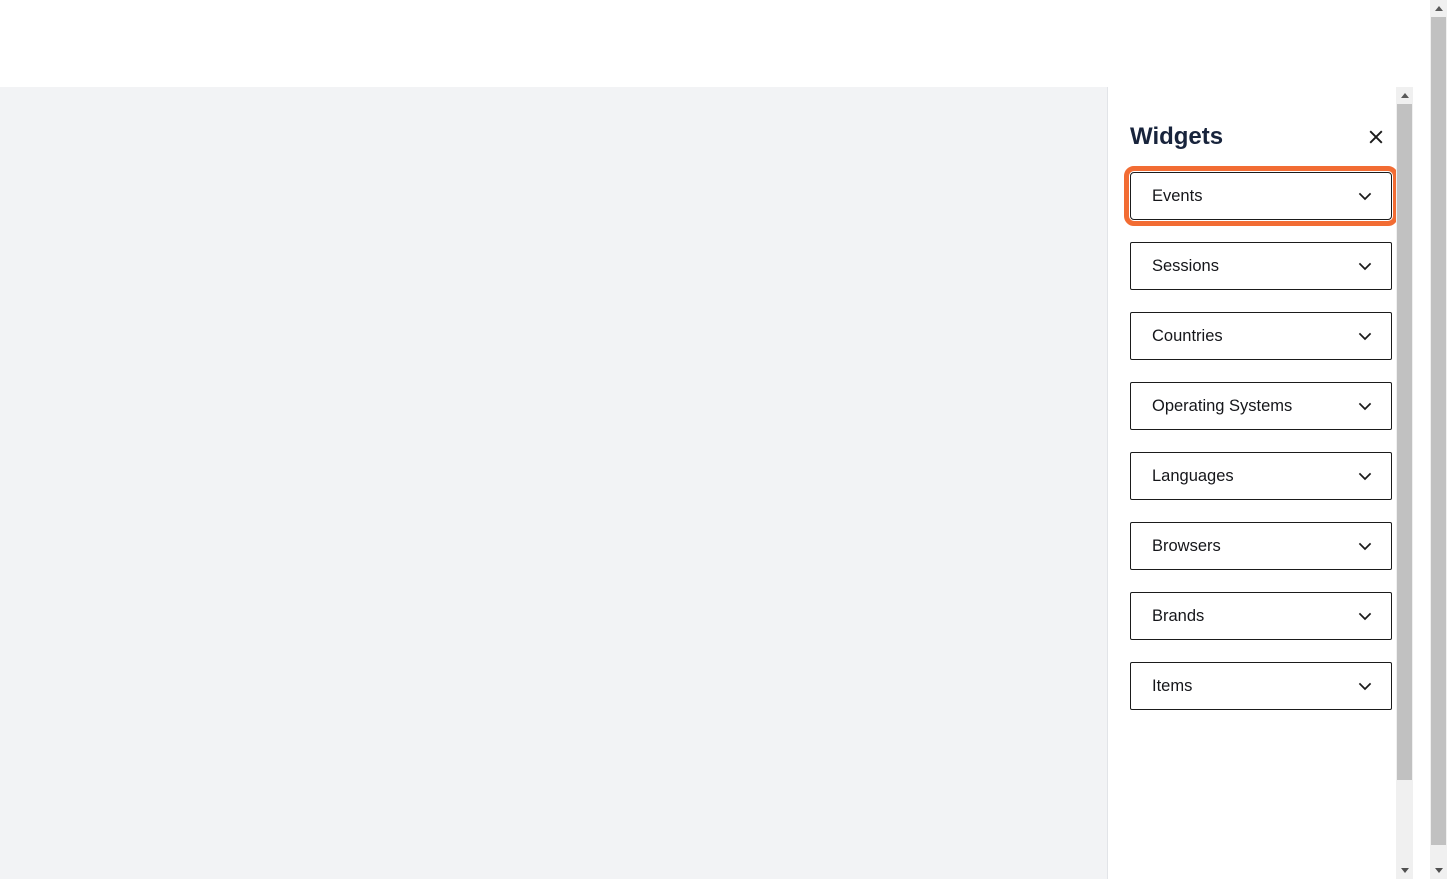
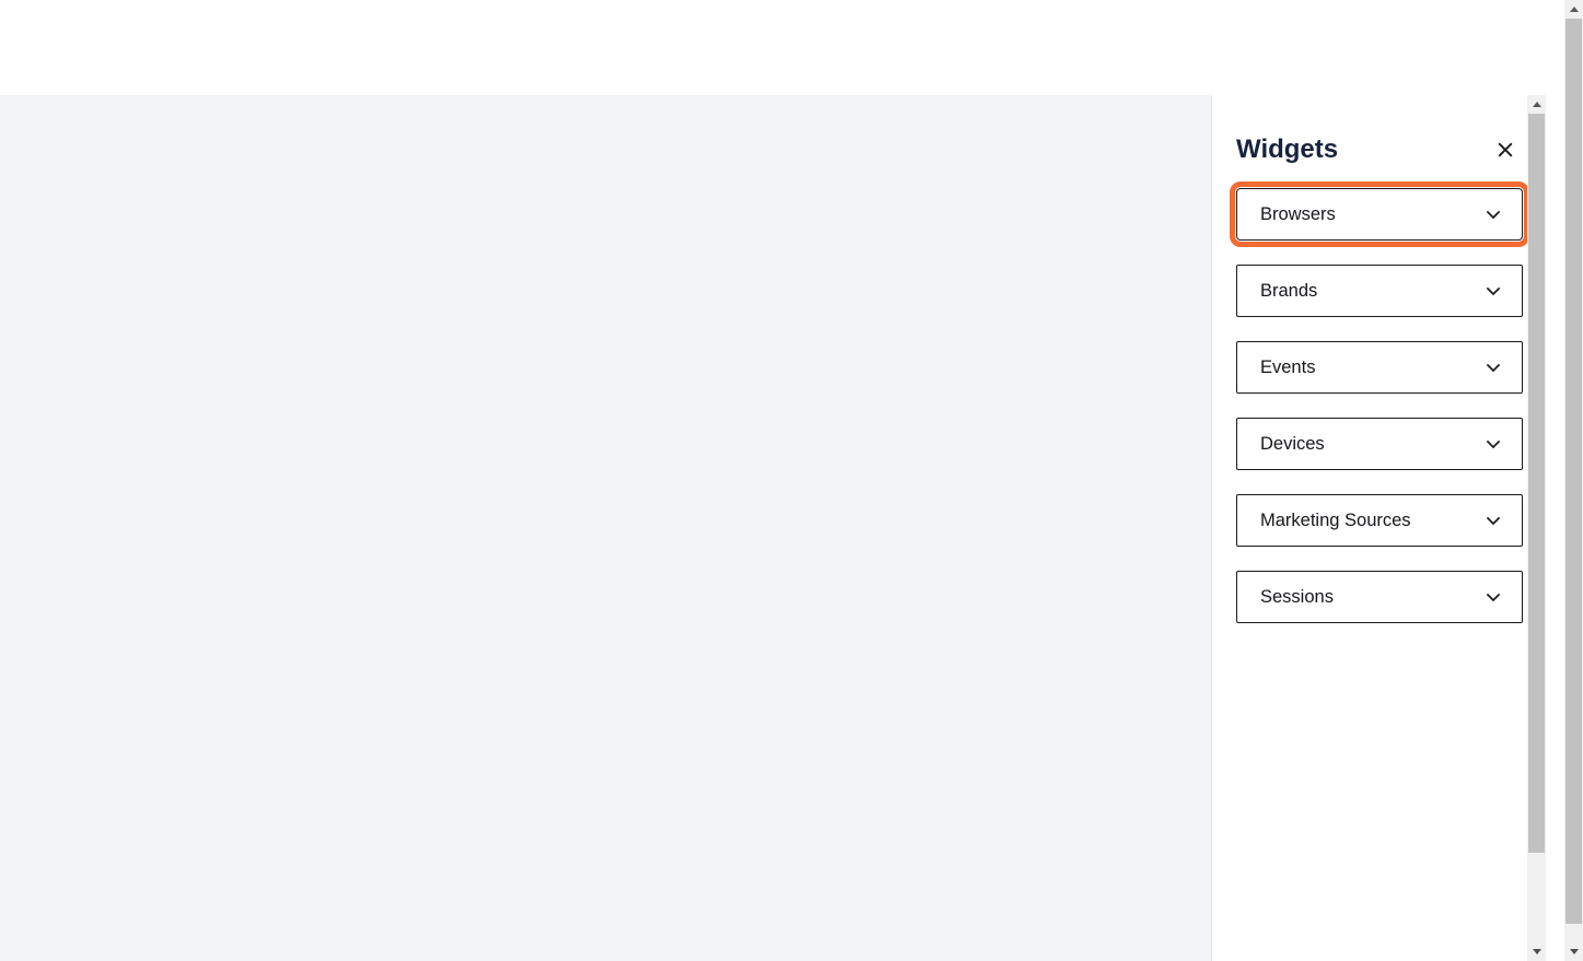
  Widgets
- Events
+ Browsers
- Sessions
+ Brands
- Countries
- Operating Systems
- Languages
- Browsers
+ Events
+ Devices
+ Marketing Sources
- Brands
+ Sessions
- Items
